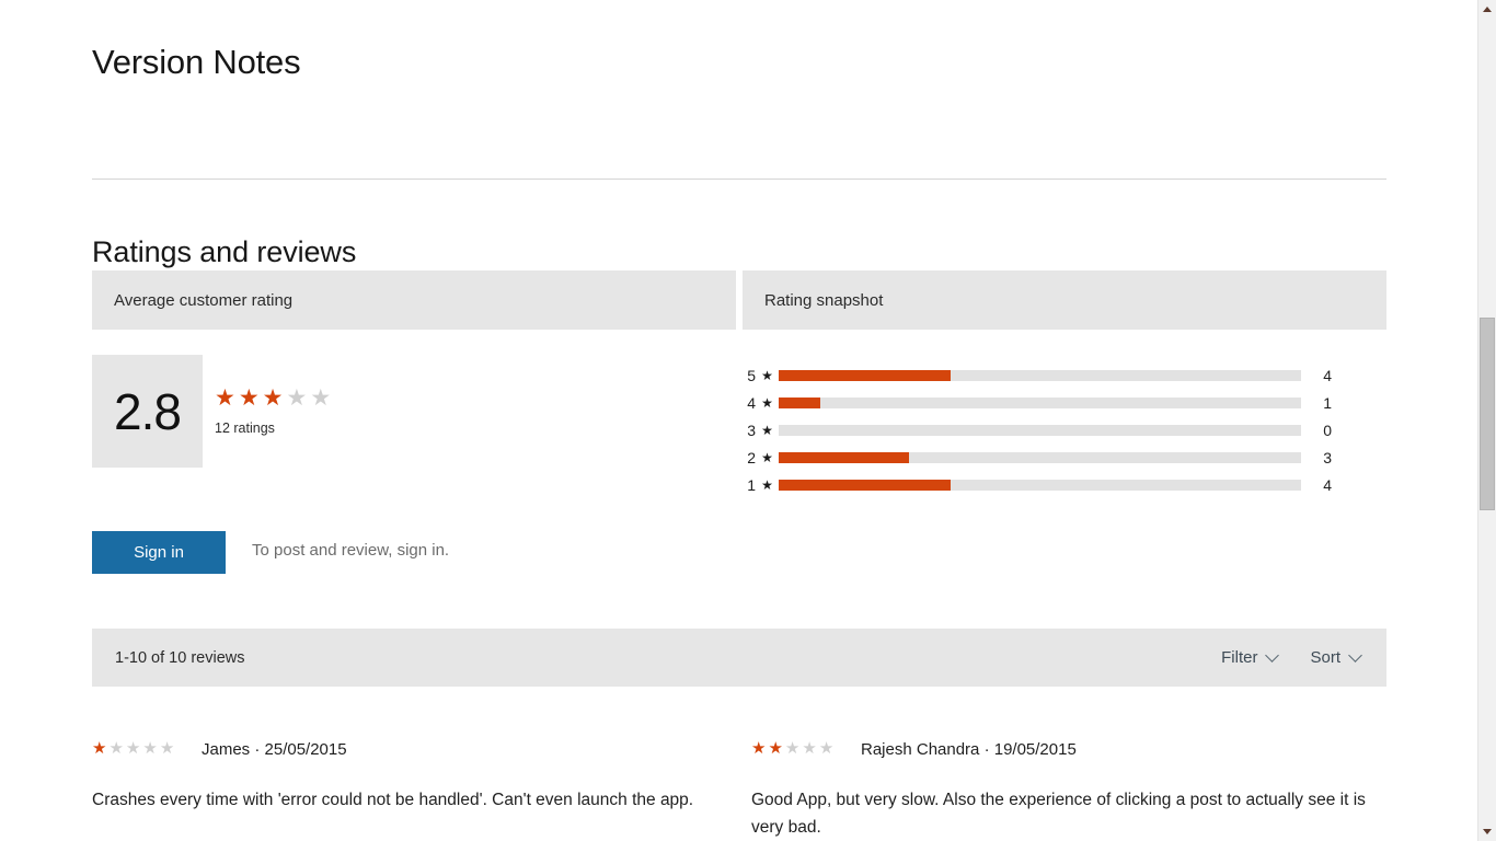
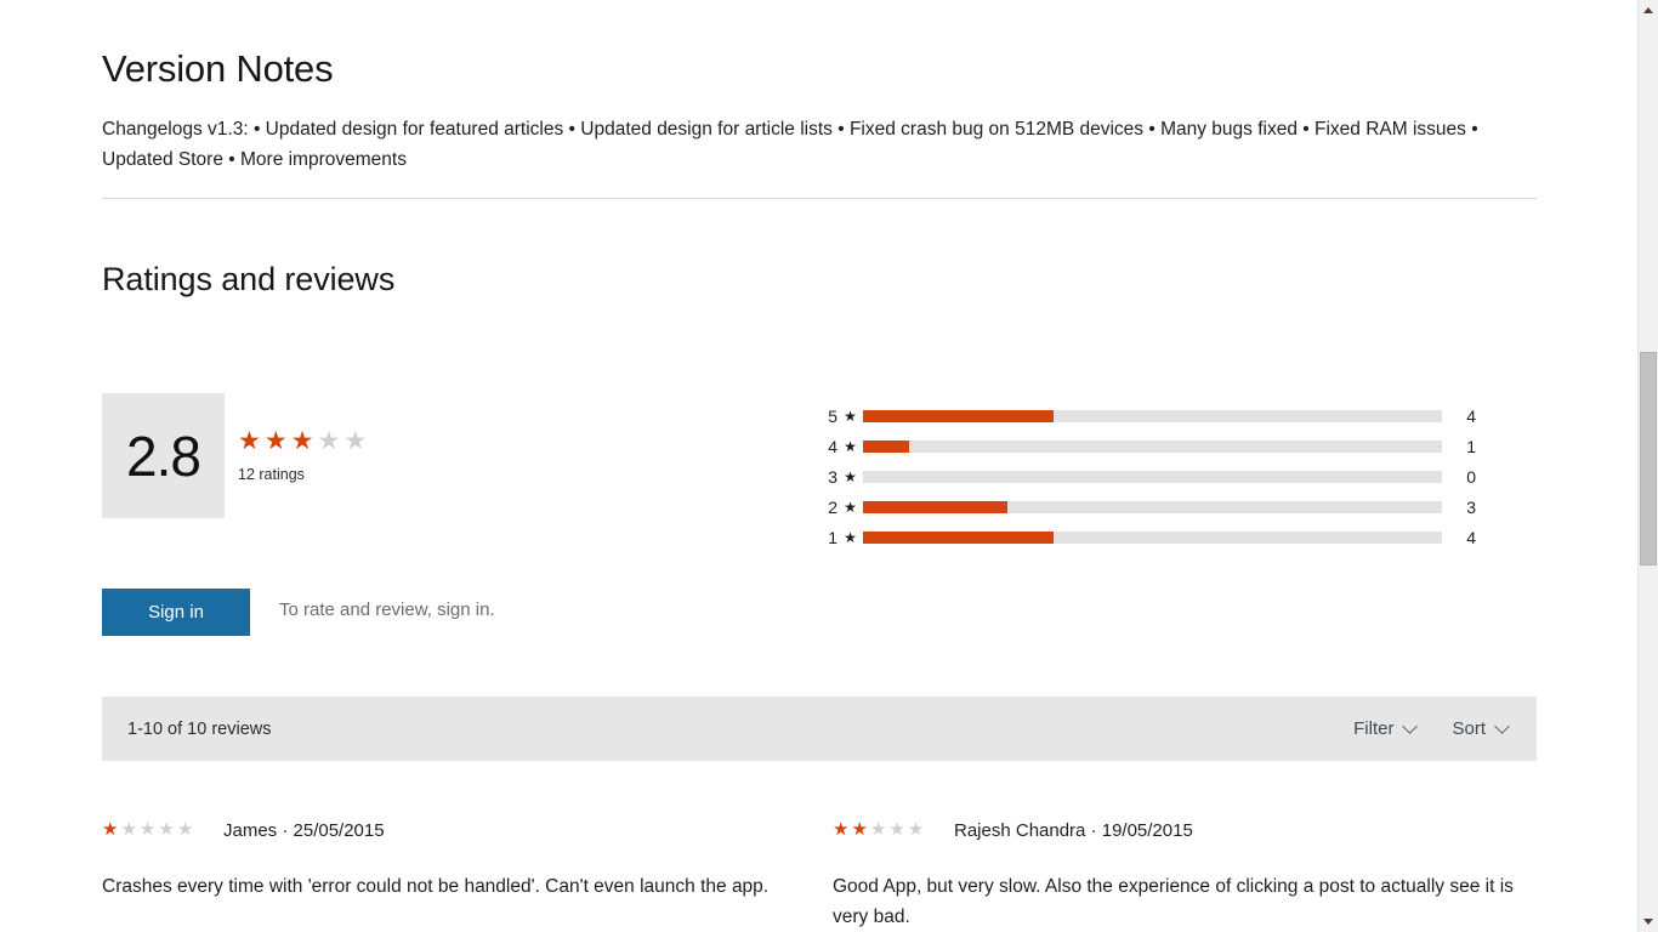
  Version Notes
+ Changelogs v1.3: • Updated design for featured articles • Updated design for article lists • Fixed crash bug on 512MB devices • Many bugs fixed • Fixed RAM issues • Updated Store • More improvements
  Ratings and reviews
- Average customer rating
- Rating snapshot
  2.8
  ★★★★★
  12 ratings
  5
  ★
  4
  4
  ★
  1
  3
  ★
  0
  2
  ★
  3
  1
  ★
  4
  Sign in
- To post and review, sign in.
+ To rate and review, sign in.
  1-10 of 10 reviews
  Filter
  Sort
  ★★★★★
  James · 25/05/2015
  Crashes every time with 'error could not be handled'. Can't even launch the app.
  ★★★★★
  Rajesh Chandra · 19/05/2015
  Good App, but very slow. Also the experience of clicking a post to actually see it is very bad.
